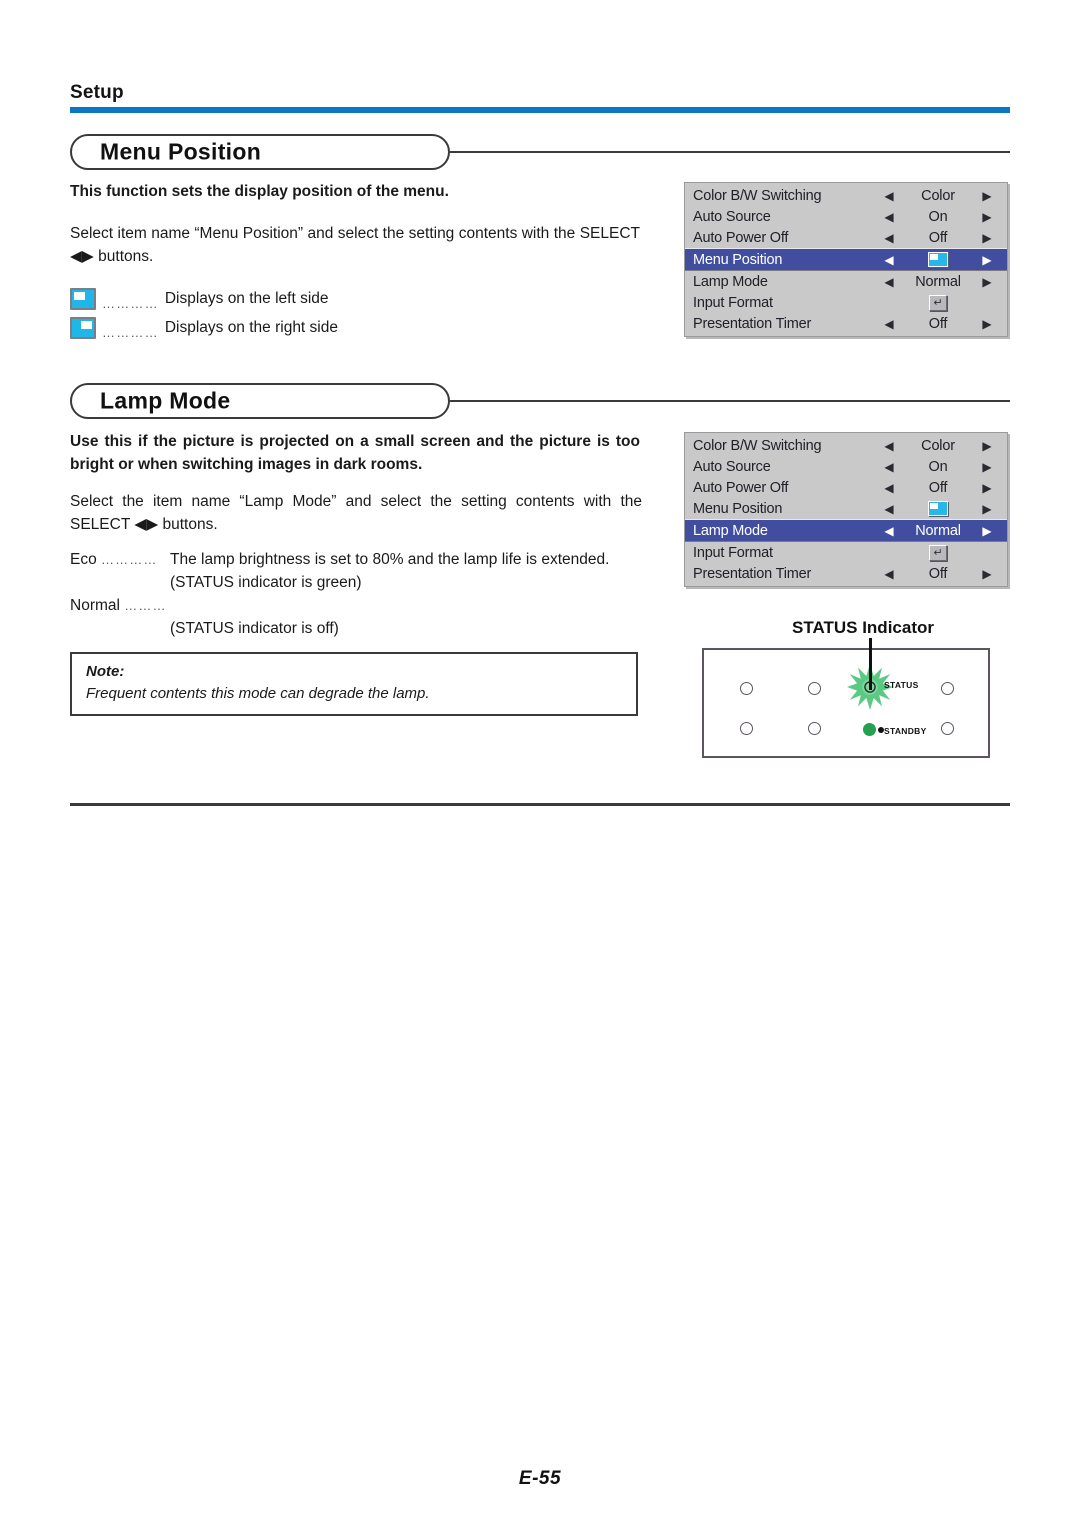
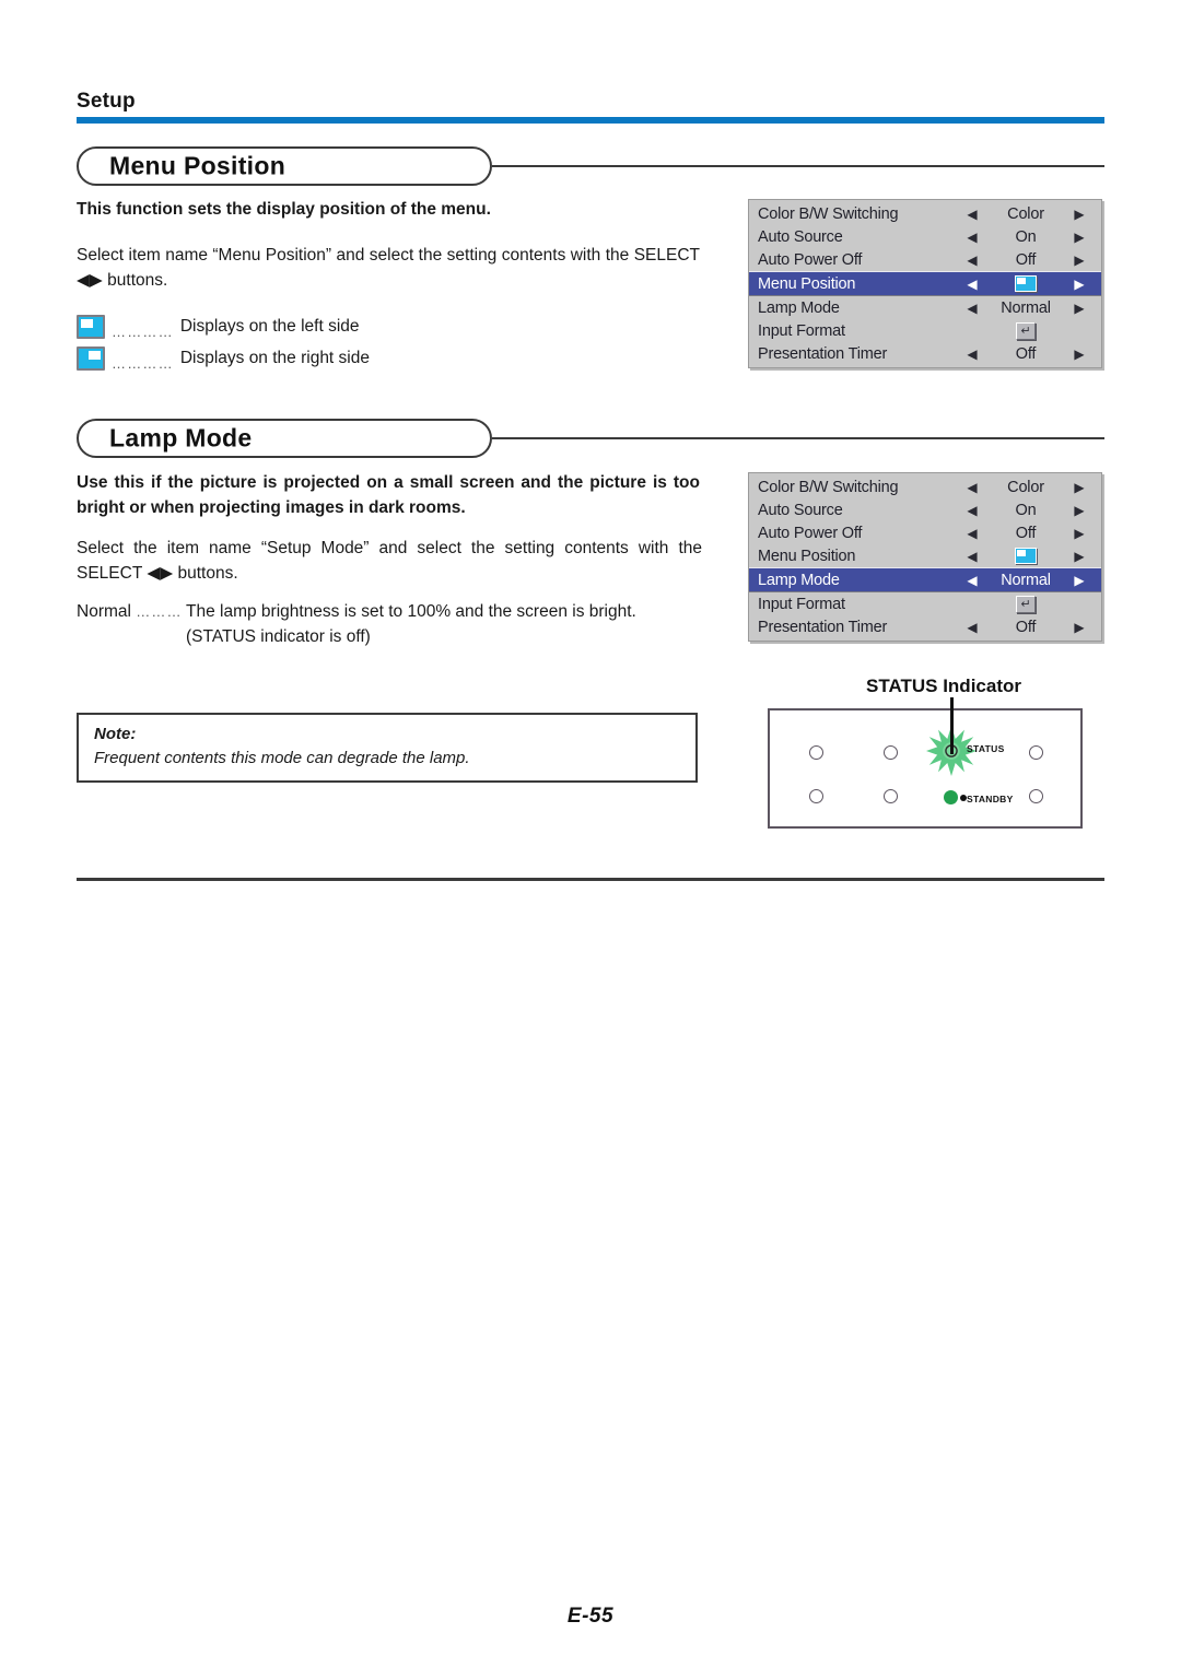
  Setup
  Menu Position
  This function sets the display position of the menu.
  Select item name “Menu Position” and select the setting contents with the SELECT ◀▶ buttons.
  …………
  Displays on the left side
  …………
  Displays on the right side
  Color B/W Switching
  ◀
  Color
  ▶
  Auto Source
  ◀
  On
  ▶
  Auto Power Off
  ◀
  Off
  ▶
  Menu Position
  ◀
  ▶
  Lamp Mode
  ◀
  Normal
  ▶
  Input Format
  ↵
  Presentation Timer
  ◀
  Off
  ▶
  Lamp Mode
- Use this if the picture is projected on a small screen and the picture is too bright or when switching images in dark rooms.
+ Use this if the picture is projected on a small screen and the picture is too bright or when projecting images in dark rooms.
- Select the item name “Lamp Mode” and select the setting contents with the SELECT ◀▶ buttons.
+ Select the item name “Setup Mode” and select the setting contents with the SELECT ◀▶ buttons.
- Eco …………
- The lamp brightness is set to 80% and the lamp life is extended.
- (STATUS indicator is green)
  Normal ………
+ The lamp brightness is set to 100% and the screen is bright.
  (STATUS indicator is off)
  Note:
  Frequent contents this mode can degrade the lamp.
  Color B/W Switching
  ◀
  Color
  ▶
  Auto Source
  ◀
  On
  ▶
  Auto Power Off
  ◀
  Off
  ▶
  Menu Position
  ◀
  ▶
  Lamp Mode
  ◀
  Normal
  ▶
  Input Format
  ↵
  Presentation Timer
  ◀
  Off
  ▶
  STATUS Indicator
  STATUS
  STANDBY
  E-55
